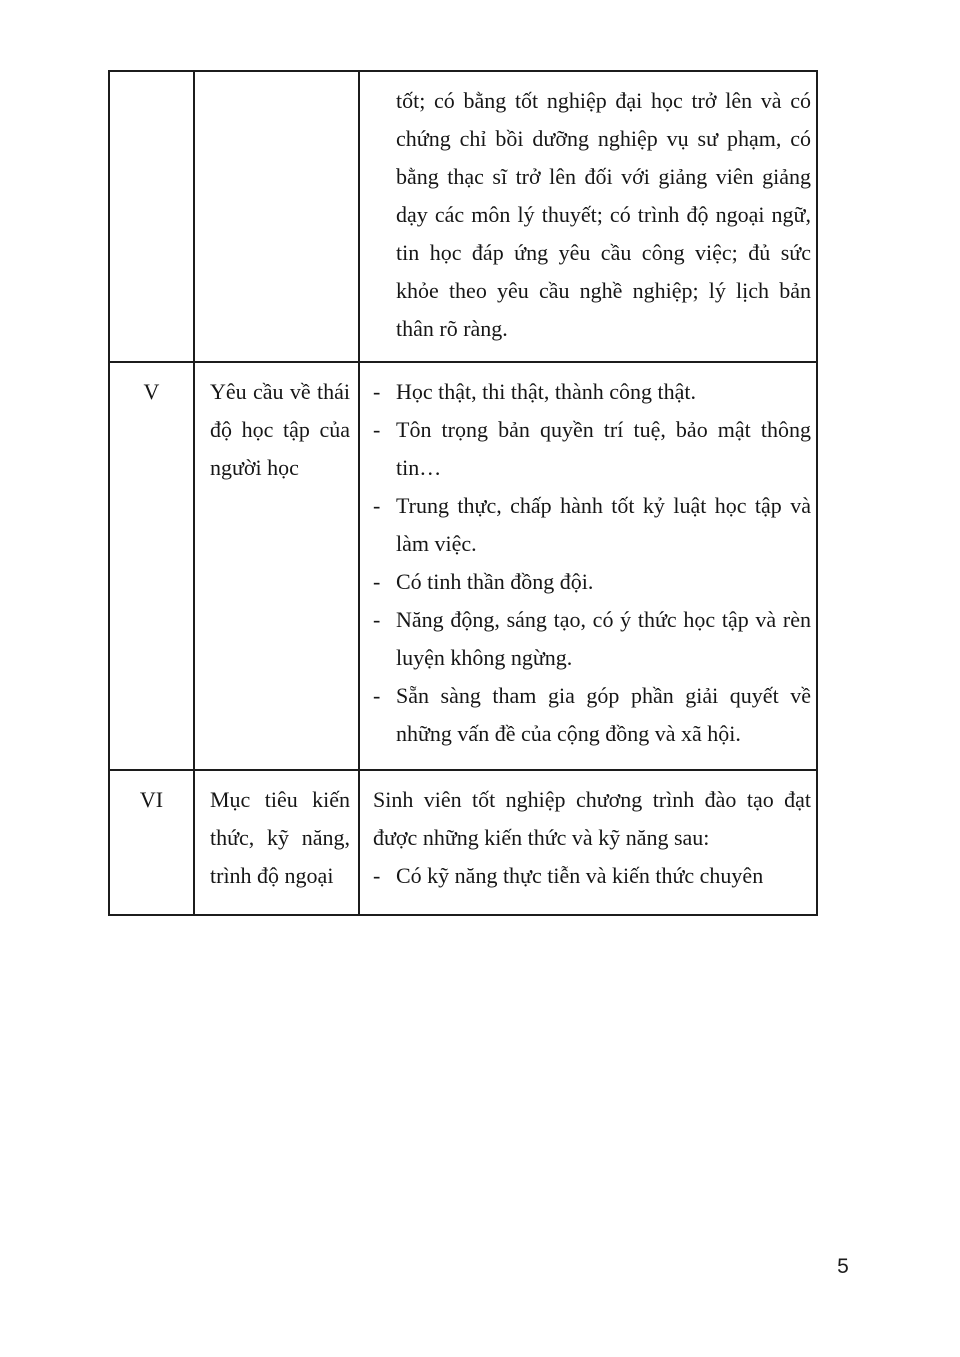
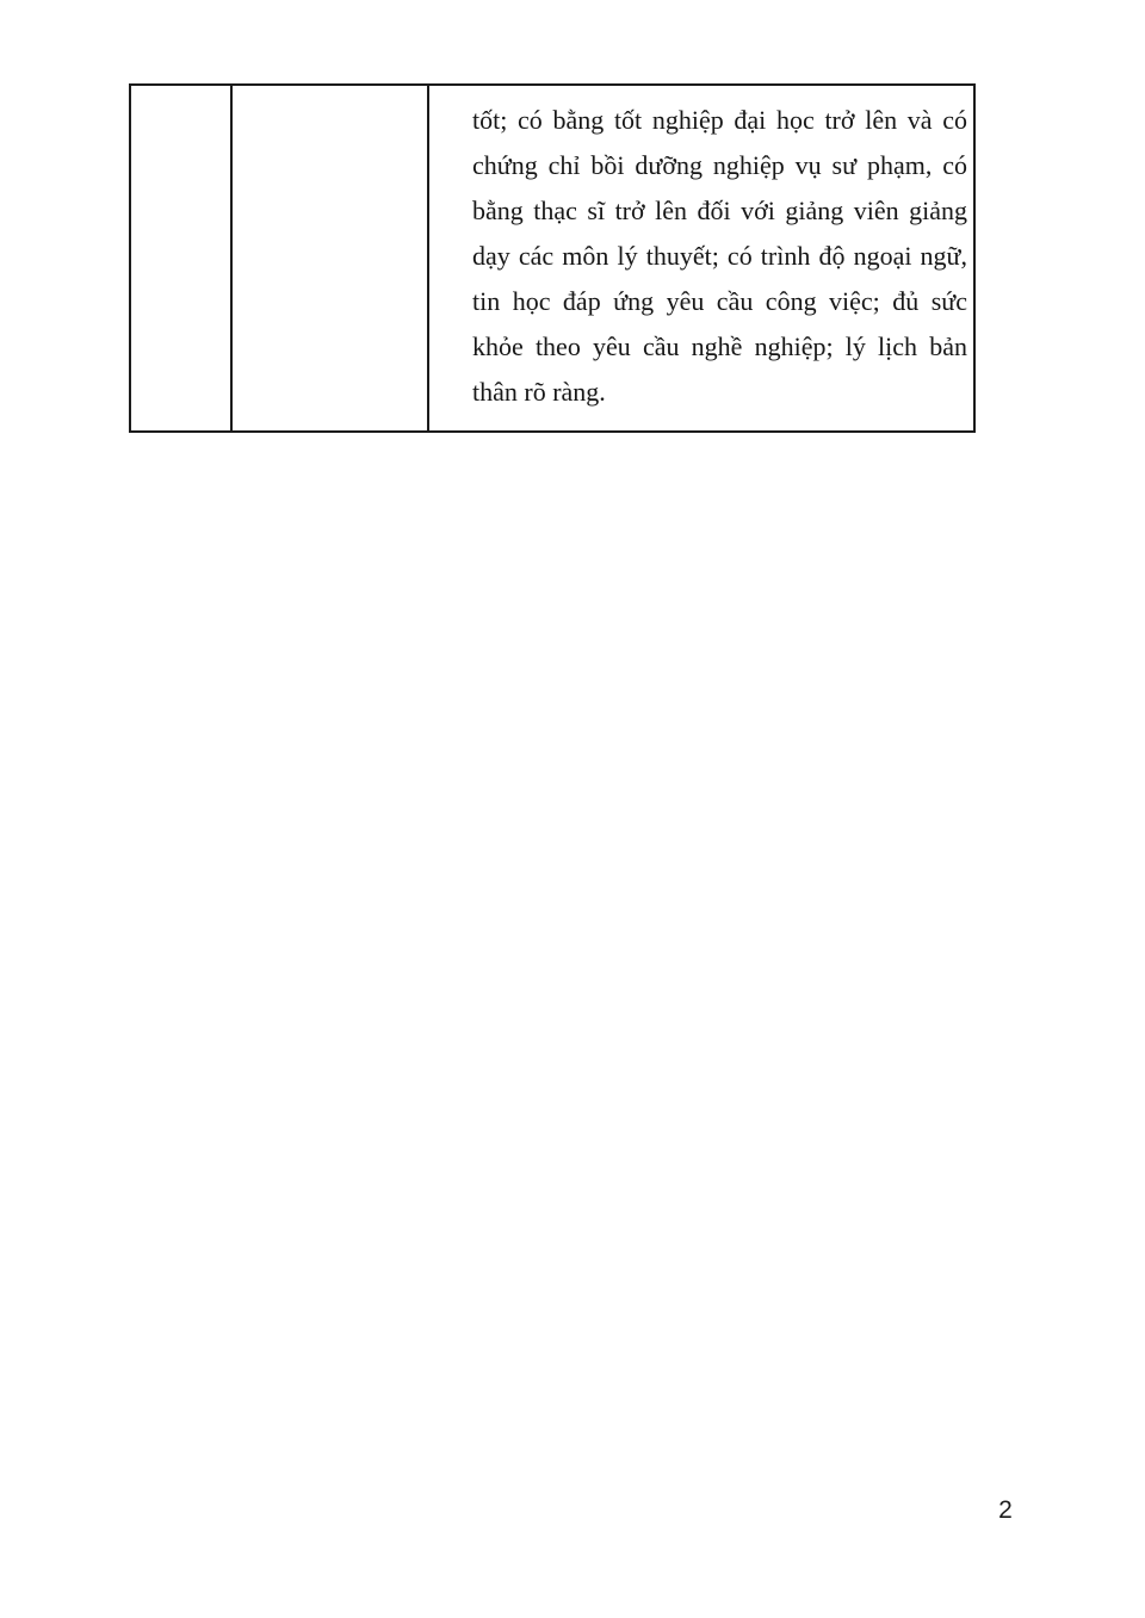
  		tốt; có bằng tốt nghiệp đại học trở lên và có chứng chỉ bồi dưỡng nghiệp vụ sư phạm, có bằng thạc sĩ trở lên đối với giảng viên giảng dạy các môn lý thuyết; có trình độ ngoại ngữ, tin học đáp ứng yêu cầu công việc; đủ sức khỏe theo yêu cầu nghề nghiệp; lý lịch bản thân rõ ràng.
- V	Yêu cầu về thái độ học tập của người học	- Học thật, thi thật, thành công thật. - Tôn trọng bản quyền trí tuệ, bảo mật thông tin… - Trung thực, chấp hành tốt kỷ luật học tập và làm việc. - Có tinh thần đồng đội. - Năng động, sáng tạo, có ý thức học tập và rèn luyện không ngừng. - Sẵn sàng tham gia góp phần giải quyết về những vấn đề của cộng đồng và xã hội.
- VI	Mục tiêu kiến thức, kỹ năng, trình độ ngoại	Sinh viên tốt nghiệp chương trình đào tạo đạt được những kiến thức và kỹ năng sau: - Có kỹ năng thực tiễn và kiến thức chuyên
- 5
+ 2
